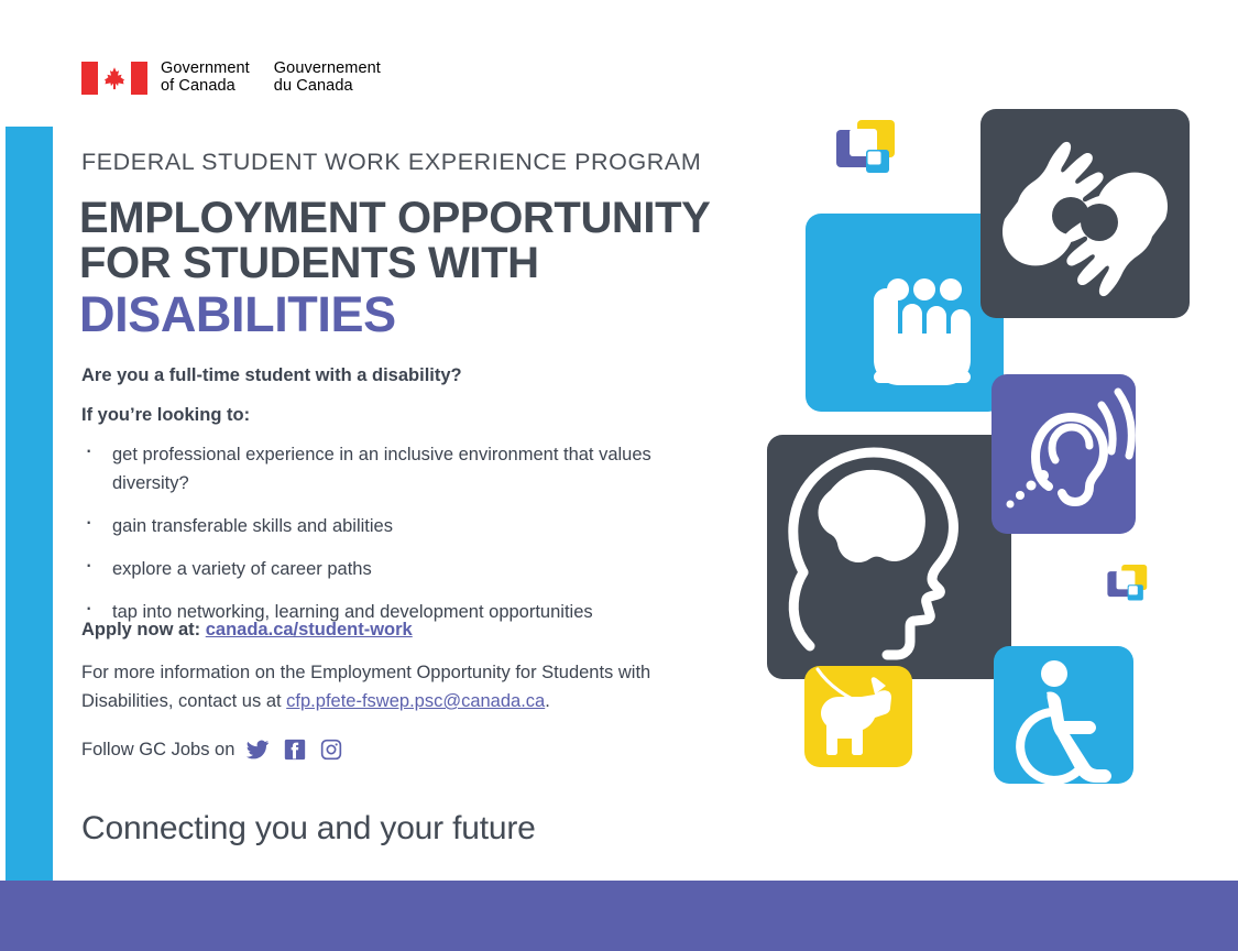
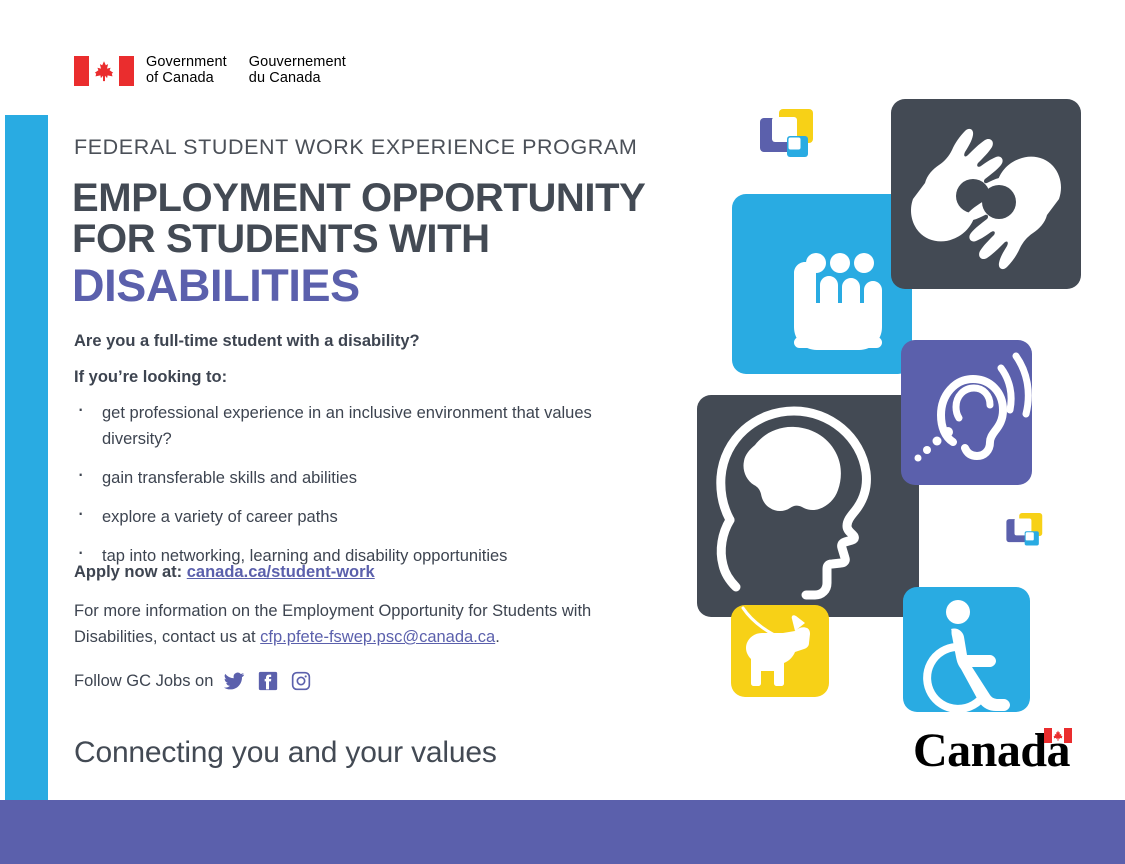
  Government
  of Canada
  Gouvernement
  du Canada
  FEDERAL STUDENT WORK EXPERIENCE PROGRAM
  EMPLOYMENT OPPORTUNITY
  FOR STUDENTS WITH
  DISABILITIES
  Are you a full-time student with a disability?
  If you’re looking to:
  get professional experience in an inclusive environment that values diversity?
  gain transferable skills and abilities
  explore a variety of career paths
- tap into networking, learning and development opportunities
+ tap into networking, learning and disability opportunities
  Apply now at: canada.ca/student-work
  For more information on the Employment Opportunity for Students with Disabilities, contact us at cfp.pfete-fswep.psc@canada.ca.
  Follow GC Jobs on
- Connecting you and your future
+ Connecting you and your values
+ Canada
